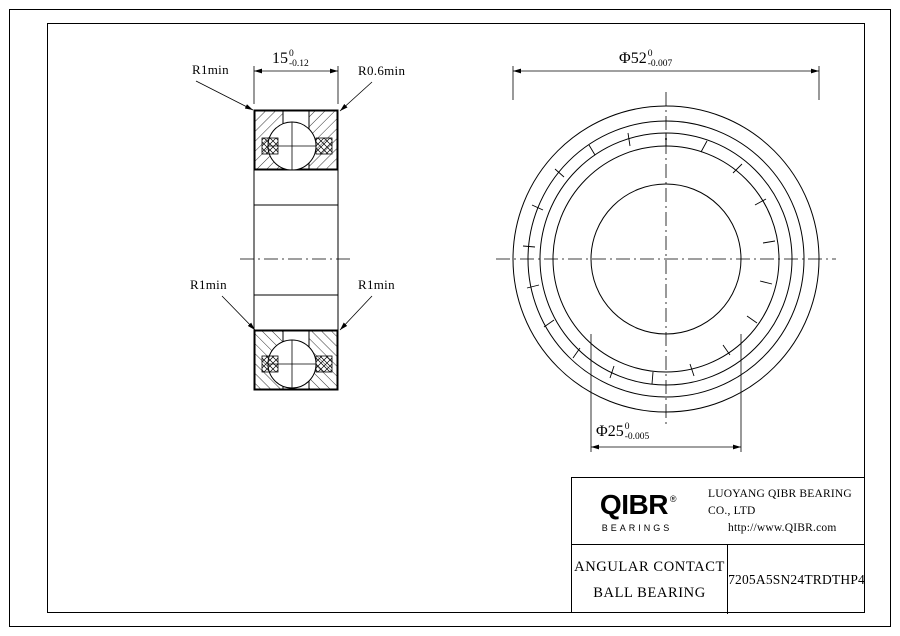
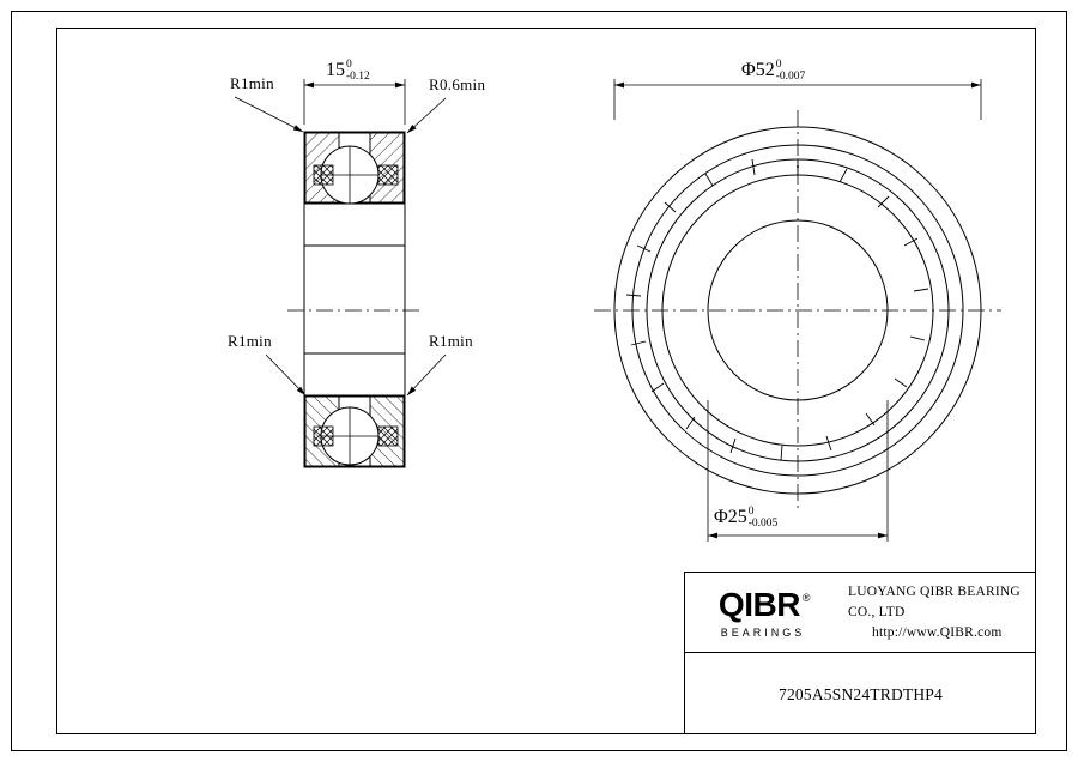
  R1min
  R0.6min
  R1min
  R1min
  15
  0
  -0.12
  Φ52
  0
  -0.007
  Φ25
  0
  -0.005
  QIBR ®
  BEARINGS
  LUOYANG QIBR BEARING CO., LTD
  http://www.QIBR.com
- ANGULAR CONTACT
- BALL BEARING
  7205A5SN24TRDTHP4
